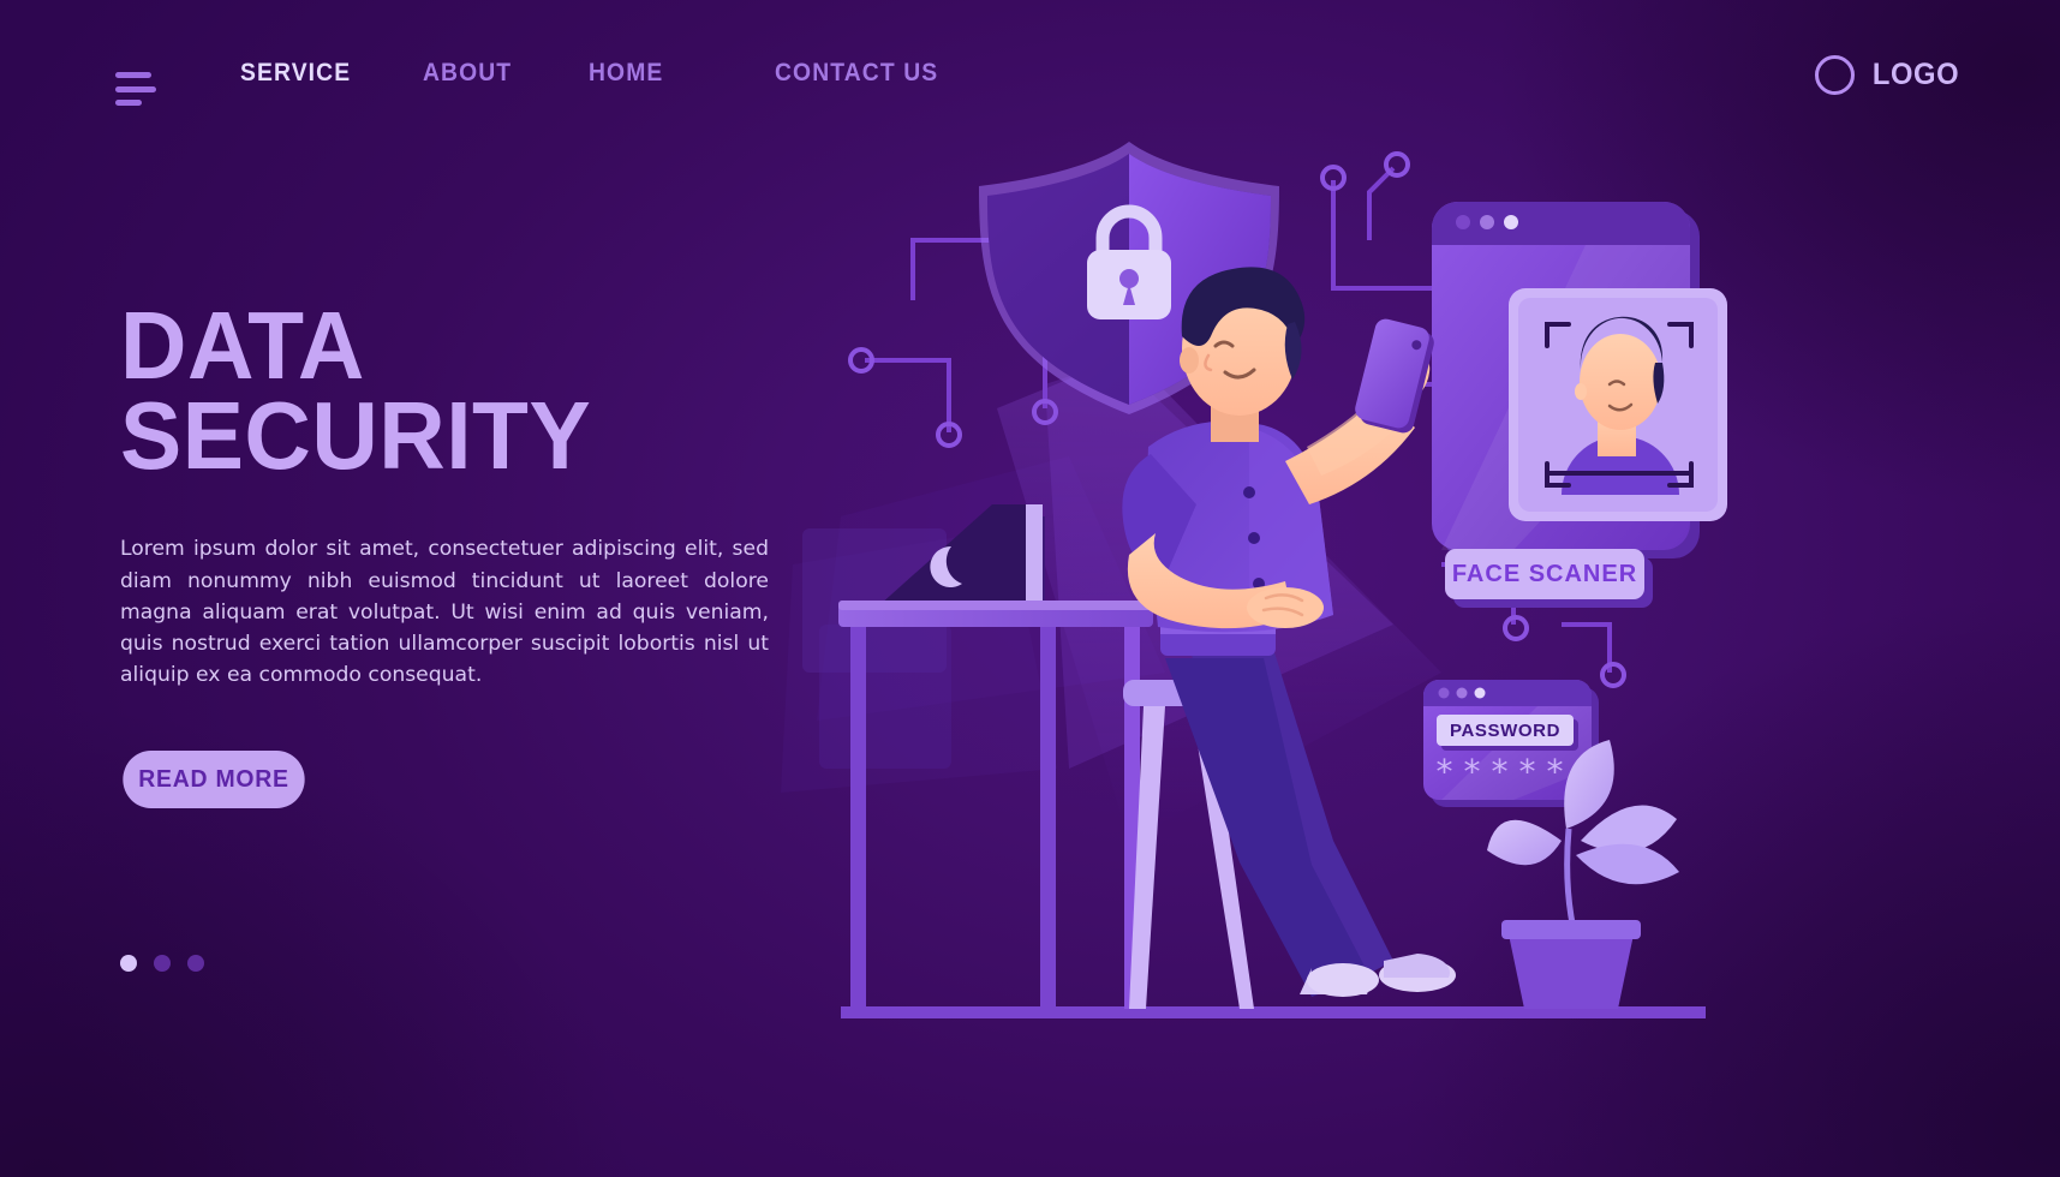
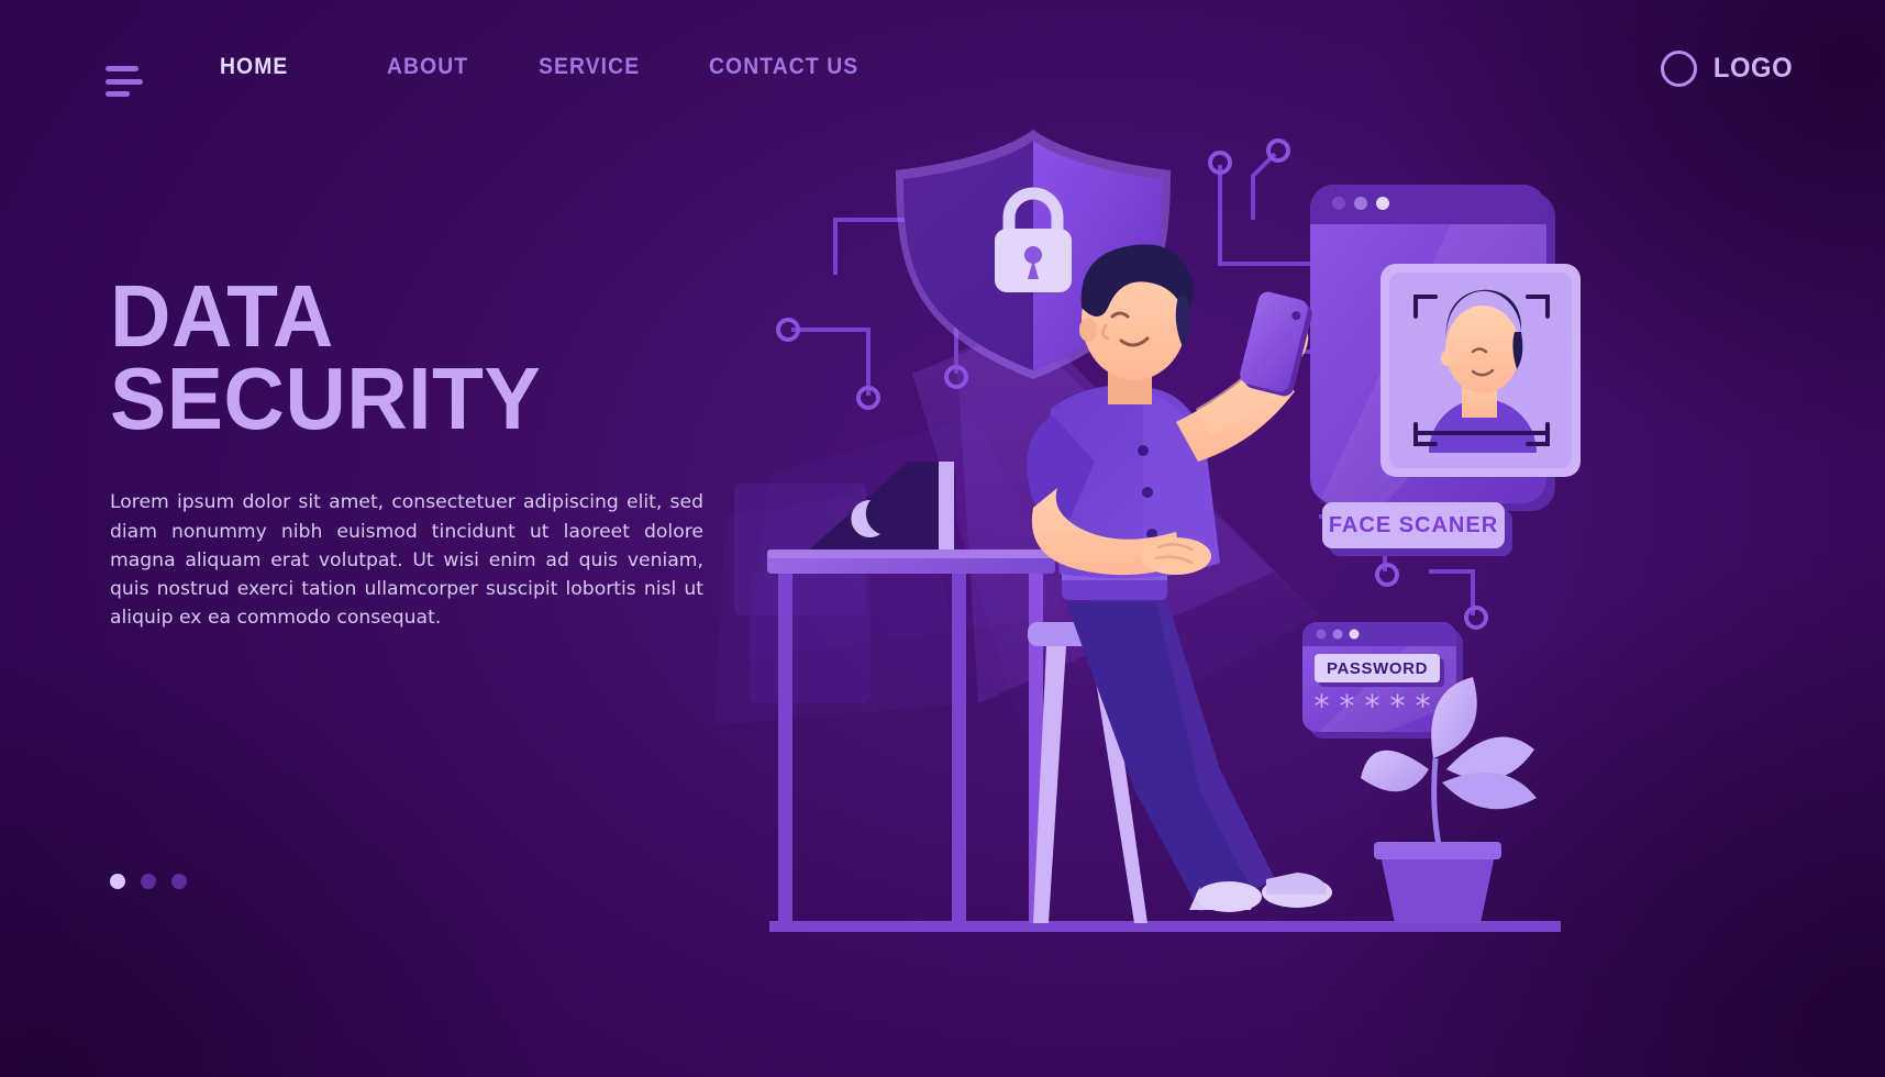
  FACE SCANER
  PASSWORD
  *****
- SERVICE
+ HOME
  ABOUT
- HOME
+ SERVICE
  CONTACT US
  LOGO
  DATA
  SECURITY
  Lorem ipsum dolor sit amet, consectetuer adipiscing elit, sed diam nonummy nibh euismod tincidunt ut laoreet dolore magna aliquam erat volutpat. Ut wisi enim ad quis veniam, quis nostrud exerci tation ullamcorper suscipit lobortis nisl ut aliquip ex ea commodo consequat.
- READ MORE
